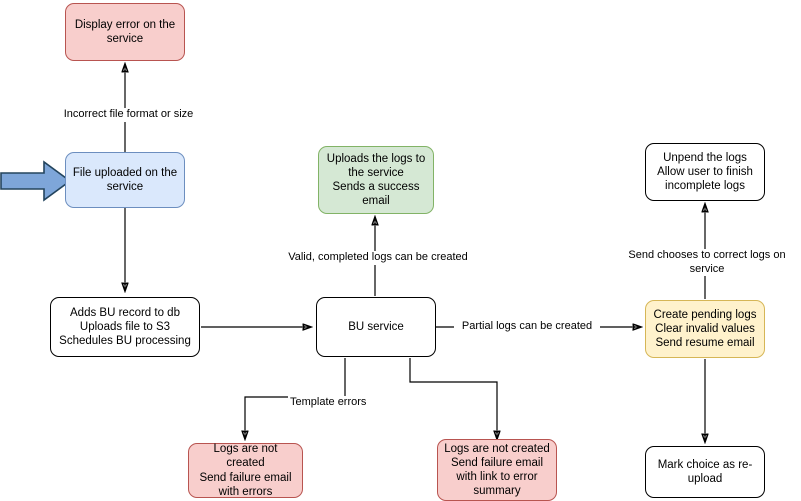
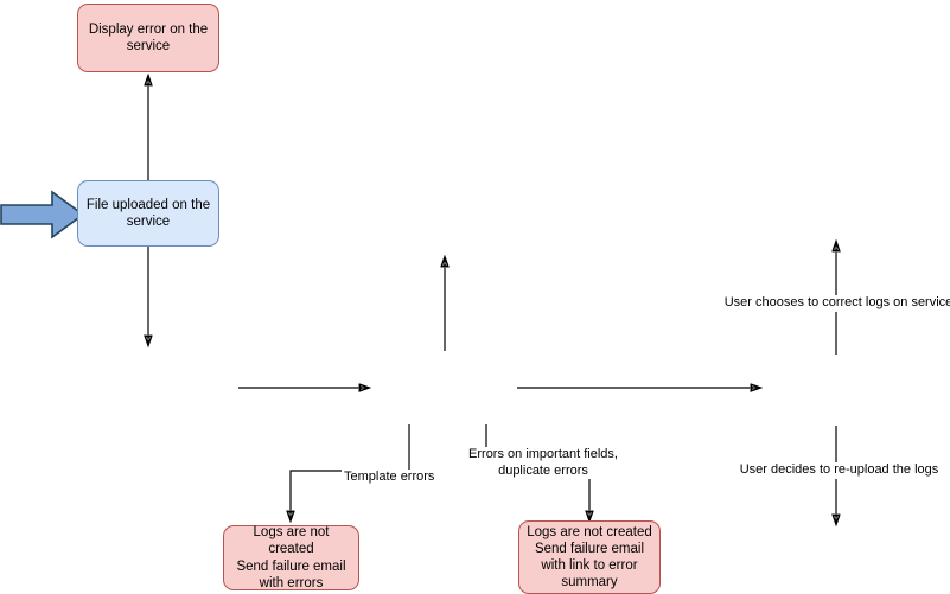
  Display error on the
  service
  File uploaded on the
  service
- Adds BU record to db
- Uploads file to S3
- Schedules BU processing
- Uploads the logs to
- the service
- Sends a success
- email
- BU service
  Logs are not created
  Send failure email
  with errors
  Logs are not created
  Send failure email
  with link to error
  summary
- Unpend the logs
- Allow user to finish
- incomplete logs
- Create pending logs
- Clear invalid values
- Send resume email
- Mark choice as re-
- upload
- Incorrect file format or size
- Valid, completed logs can be created
- Partial logs can be created
  Template errors
+ Errors on important fields,
+ duplicate errors
- Send chooses to correct logs on service
+ User chooses to correct logs on service
+ User decides to re-upload the logs
